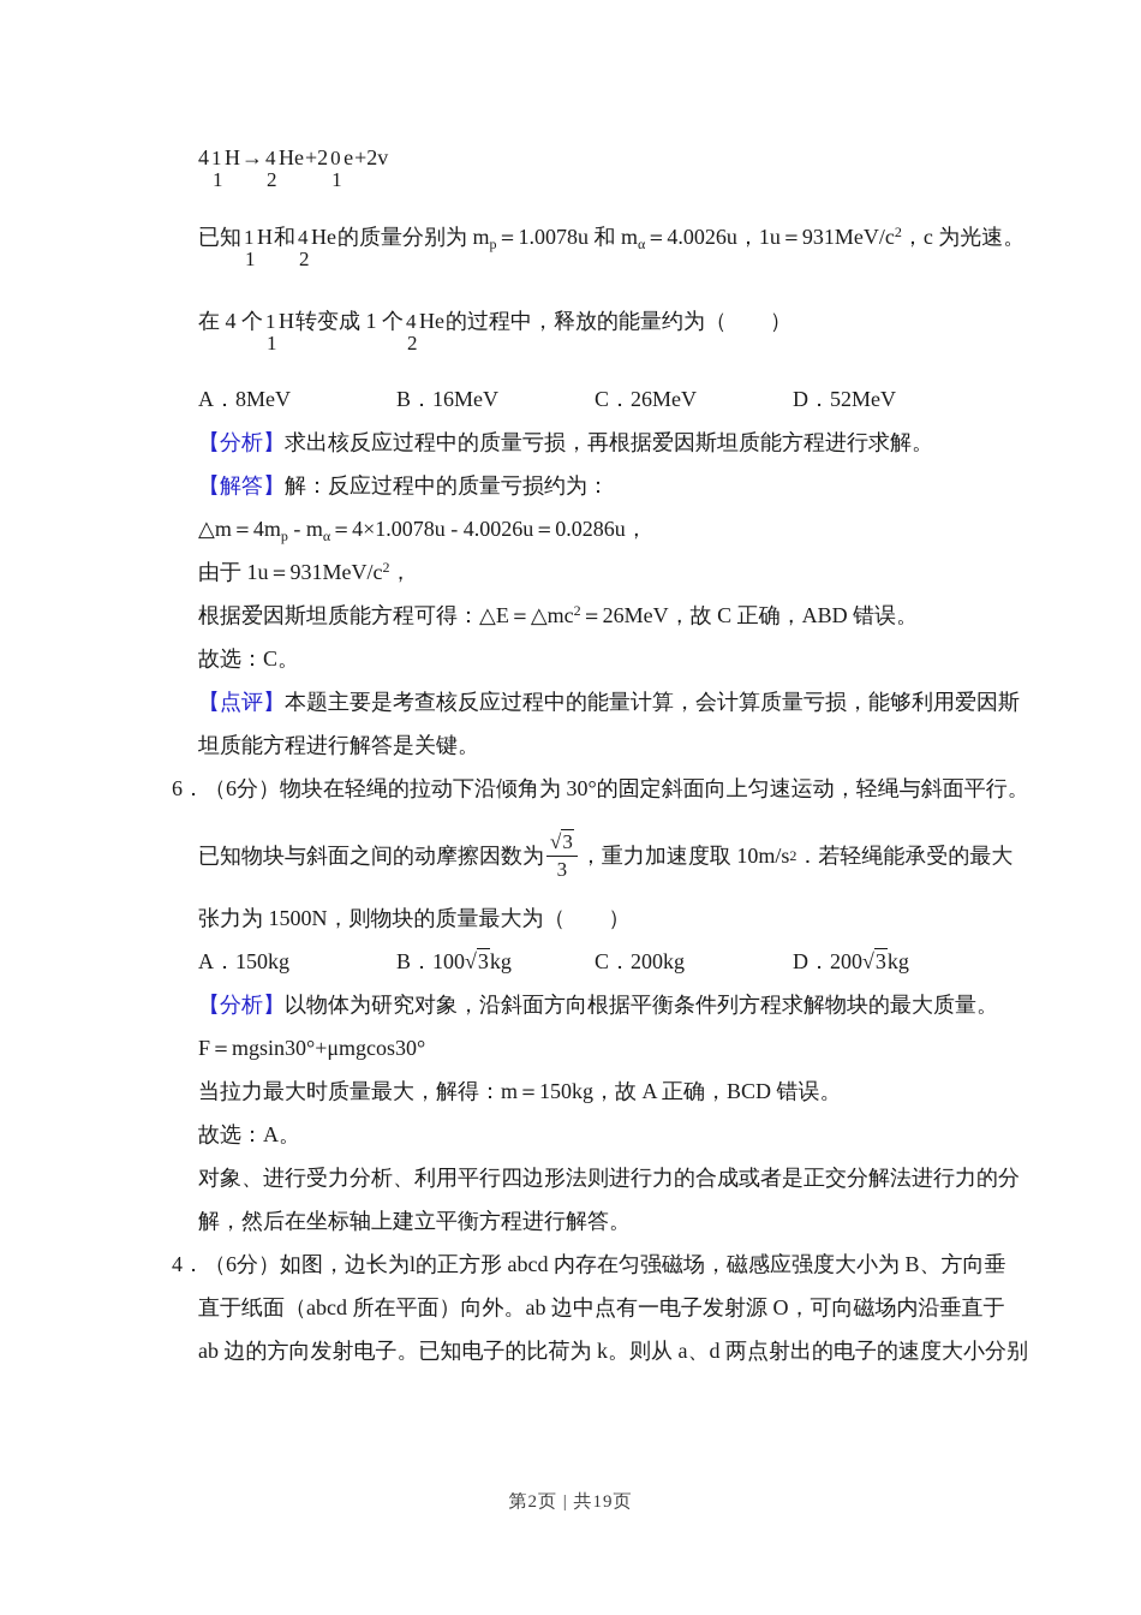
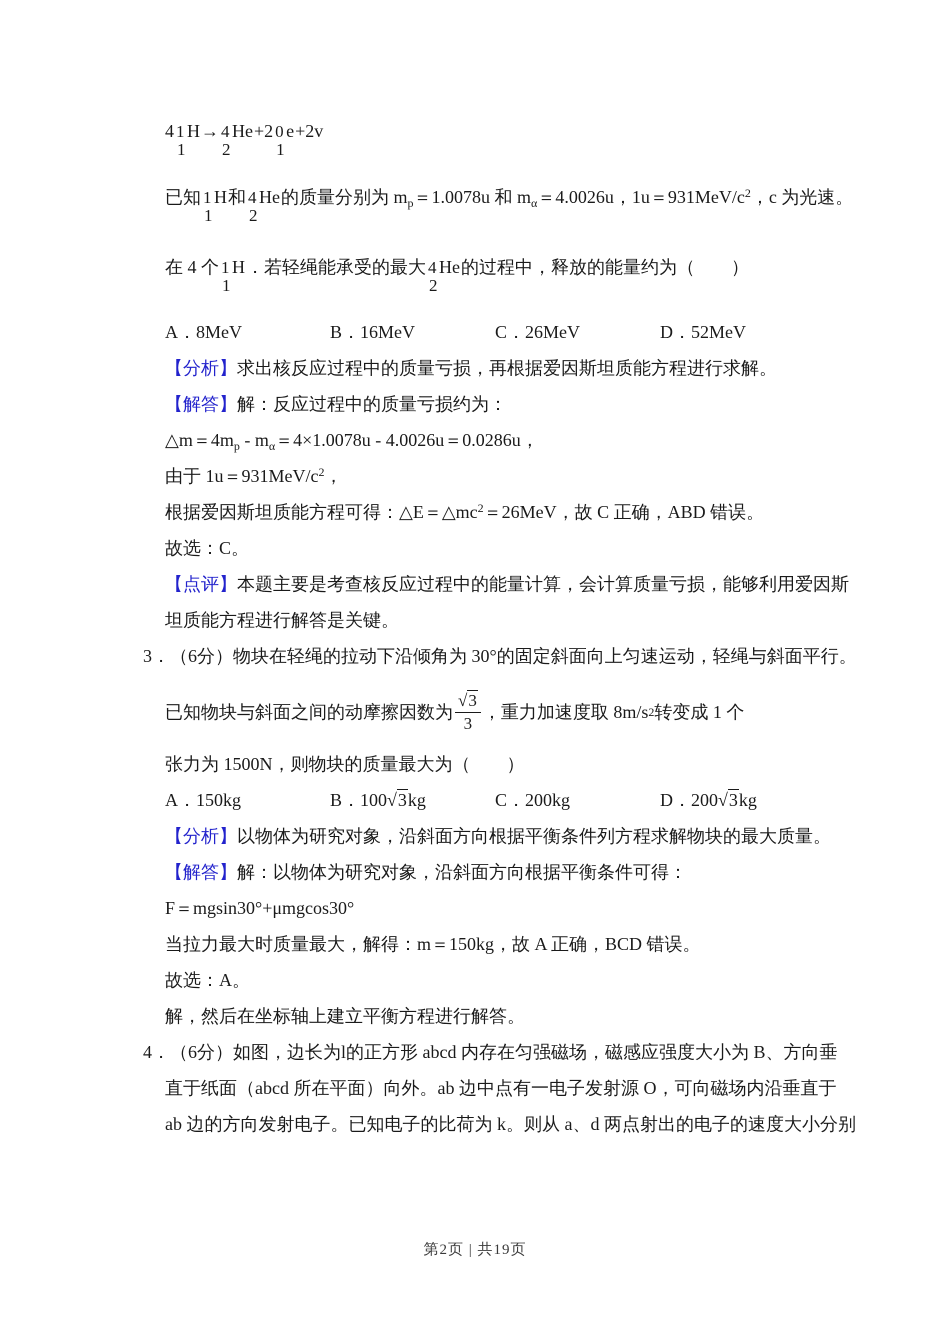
  41
  1
  H→4
  2
  He+20
  1
  e+2v
  已知1
  1
  H和4
  2
  He的质量分别为 mp＝1.0078u 和 mα＝4.0026u，1u＝931MeV/c2，c 为光速。
  在 4 个1
  1
- H转变成 1 个4
+ H．若轻绳能承受的最大4
  2
  He的过程中，释放的能量约为（ ）
  A．8MeV B．16MeV C．26MeV D．52MeV
  【分析】求出核反应过程中的质量亏损，再根据爱因斯坦质能方程进行求解。
  【解答】解：反应过程中的质量亏损约为：
  △m＝4mp - mα＝4×1.0078u - 4.0026u＝0.0286u，
  由于 1u＝931MeV/c2，
  根据爱因斯坦质能方程可得：△E＝△mc2＝26MeV，故 C 正确，ABD 错误。
  故选：C。
  【点评】本题主要是考查核反应过程中的能量计算，会计算质量亏损，能够利用爱因斯
  坦质能方程进行解答是关键。
- 6．（6分）物块在轻绳的拉动下沿倾角为 30°的固定斜面向上匀速运动，轻绳与斜面平行。
+ 3．（6分）物块在轻绳的拉动下沿倾角为 30°的固定斜面向上匀速运动，轻绳与斜面平行。
  已知物块与斜面之间的动摩擦因数为
  √3
  3
- ，重力加速度取 10m/s
+ ，重力加速度取 8m/s
  2
- ．若轻绳能承受的最大
+ 转变成 1 个
  张力为 1500N，则物块的质量最大为（ ）
  A．150kg B．100√3kg C．200kg D．200√3kg
  【分析】以物体为研究对象，沿斜面方向根据平衡条件列方程求解物块的最大质量。
+ 【解答】解：以物体为研究对象，沿斜面方向根据平衡条件可得：
  F＝mgsin30°+μmgcos30°
  当拉力最大时质量最大，解得：m＝150kg，故 A 正确，BCD 错误。
  故选：A。
- 对象、进行受力分析、利用平行四边形法则进行力的合成或者是正交分解法进行力的分
  解，然后在坐标轴上建立平衡方程进行解答。
  4．（6分）如图，边长为l的正方形 abcd 内存在匀强磁场，磁感应强度大小为 B、方向垂
  直于纸面（abcd 所在平面）向外。ab 边中点有一电子发射源 O，可向磁场内沿垂直于
  ab 边的方向发射电子。已知电子的比荷为 k。则从 a、d 两点射出的电子的速度大小分别
  第2页 | 共19页
